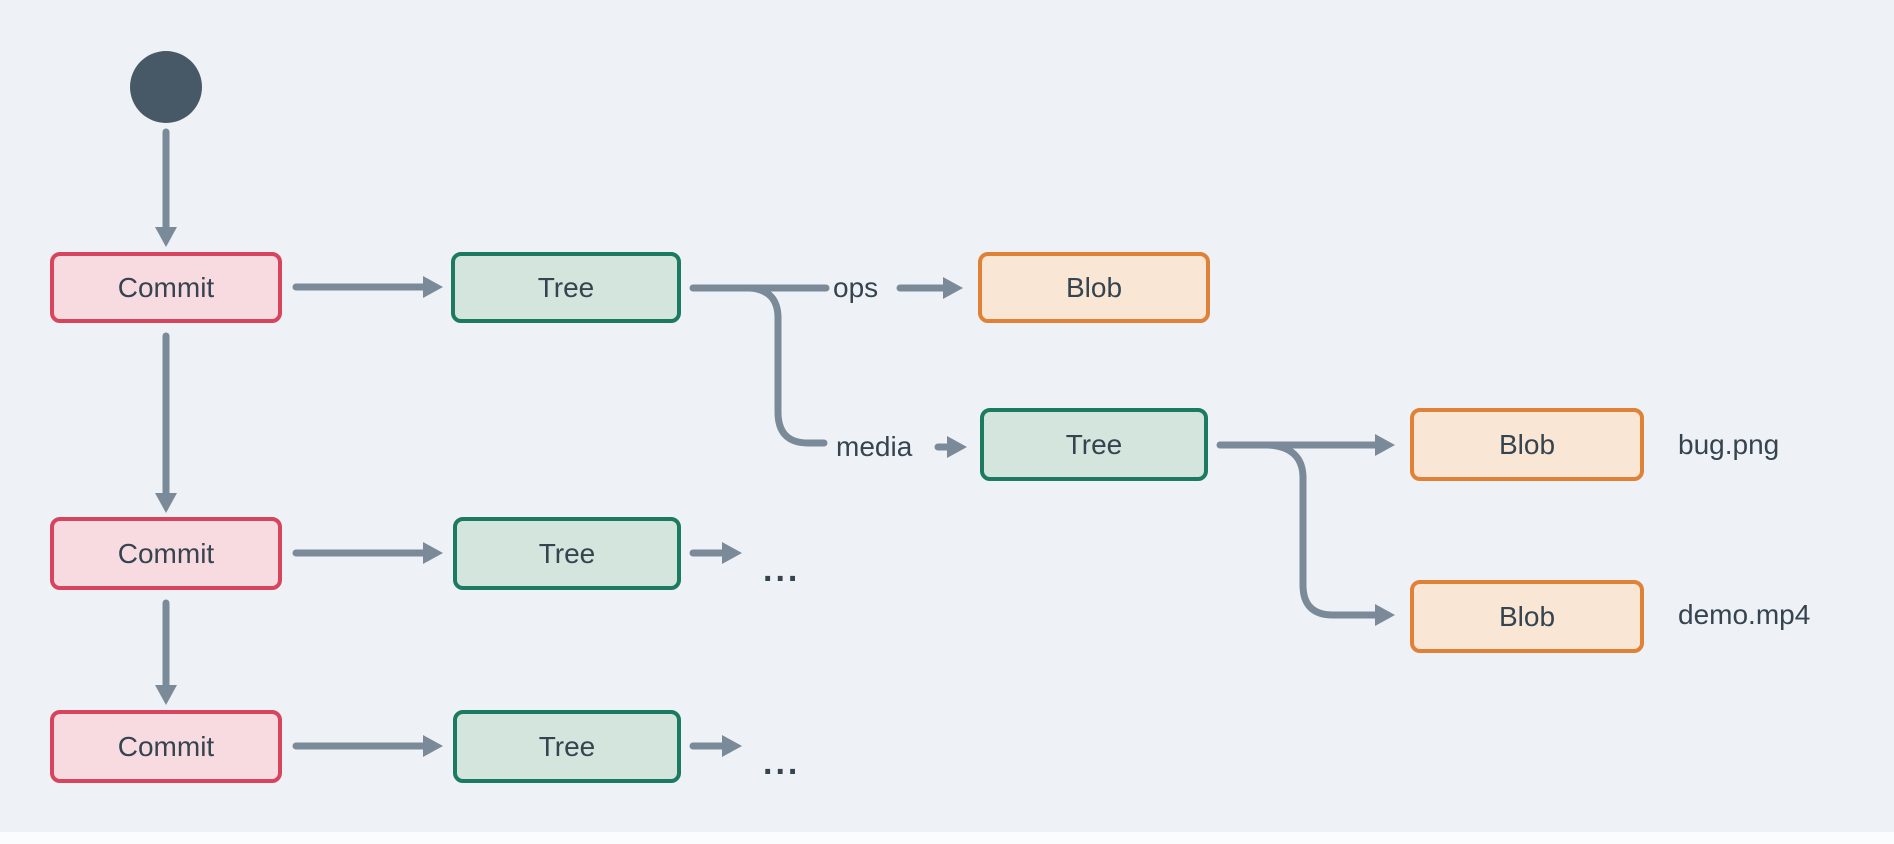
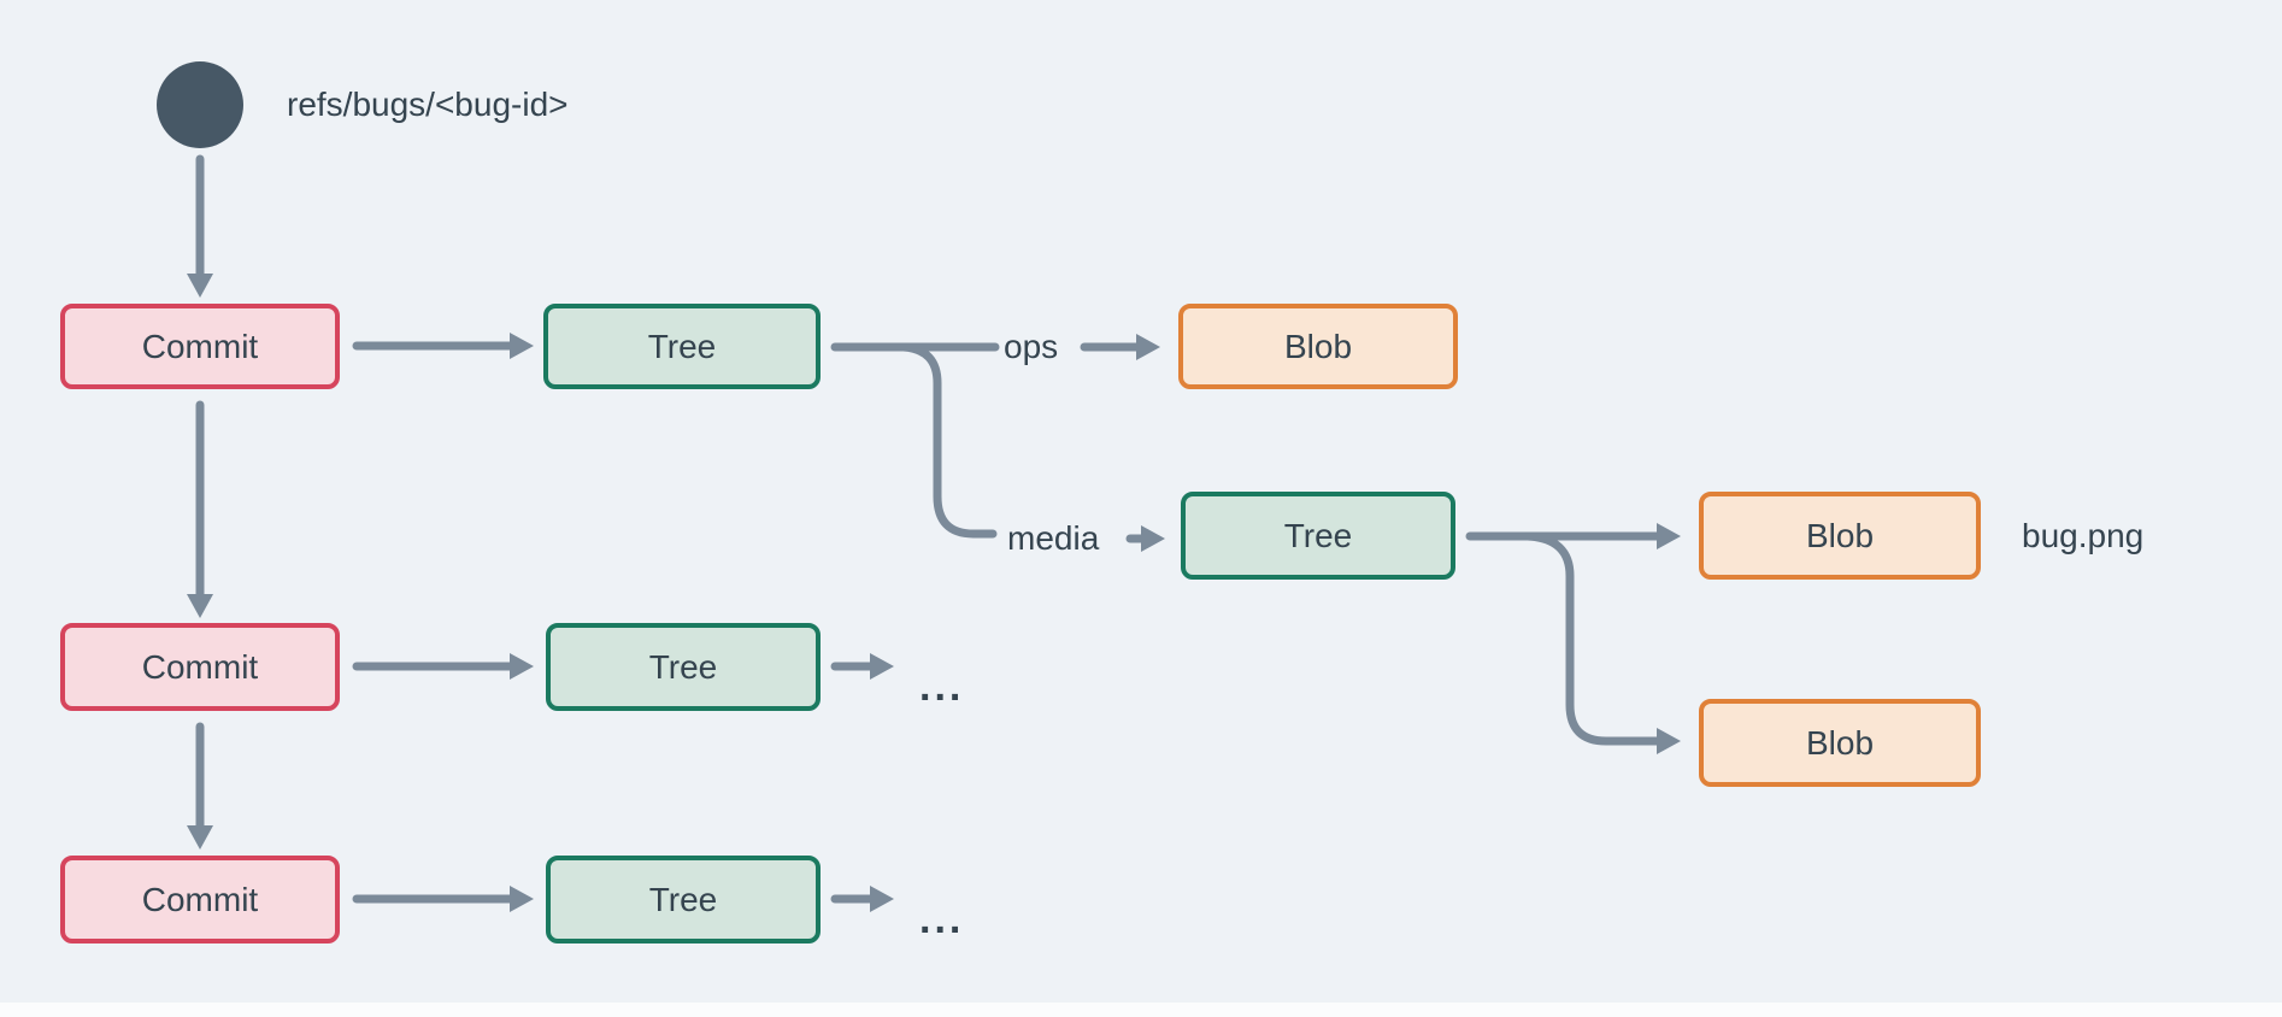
+ refs/bugs/<bug-id>
  Commit
  Commit
  Commit
  Tree
  Tree
  Tree
  Tree
  Blob
  Blob
  Blob
  ops
  media
  bug.png
- demo.mp4
  ...
  ...
